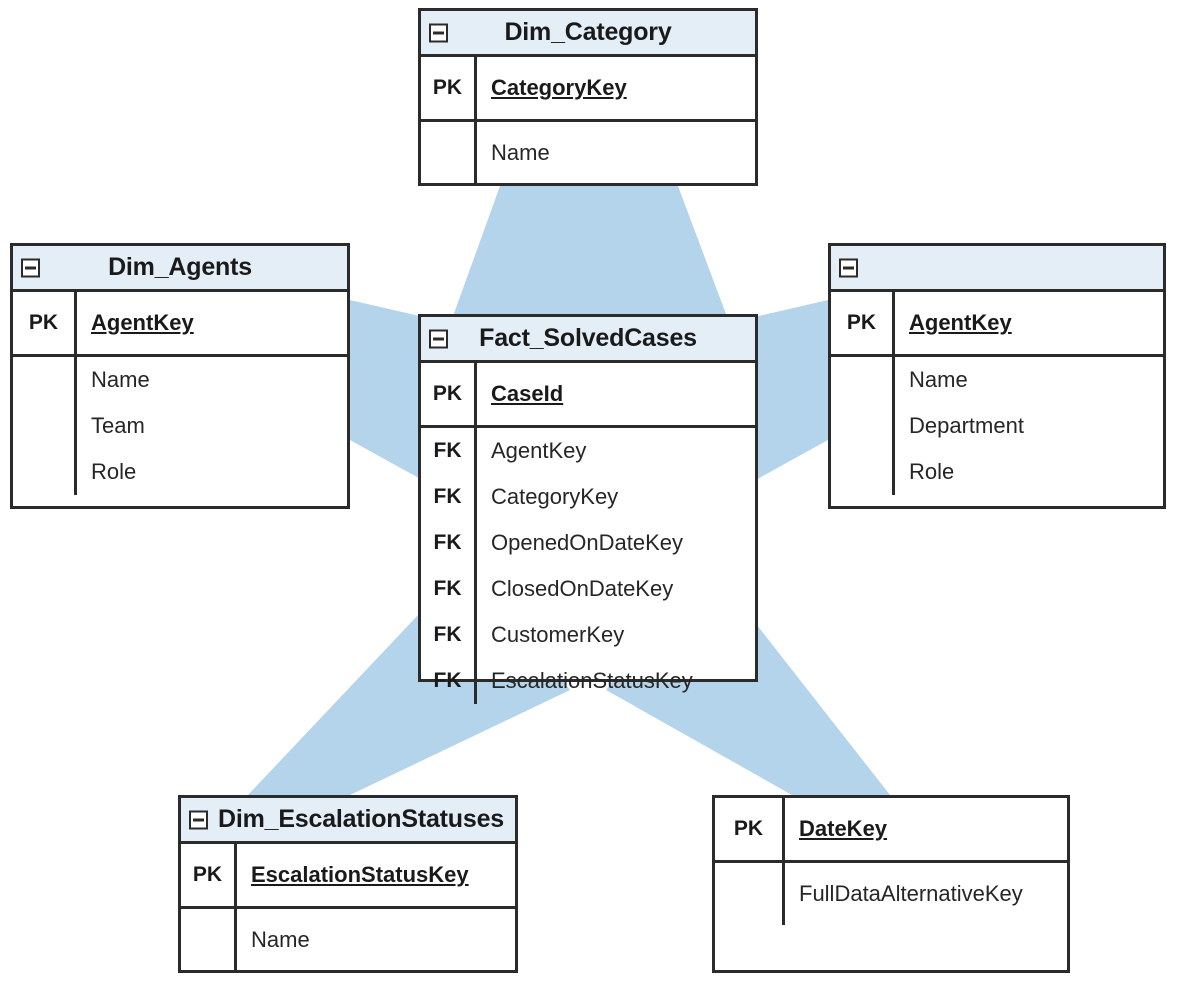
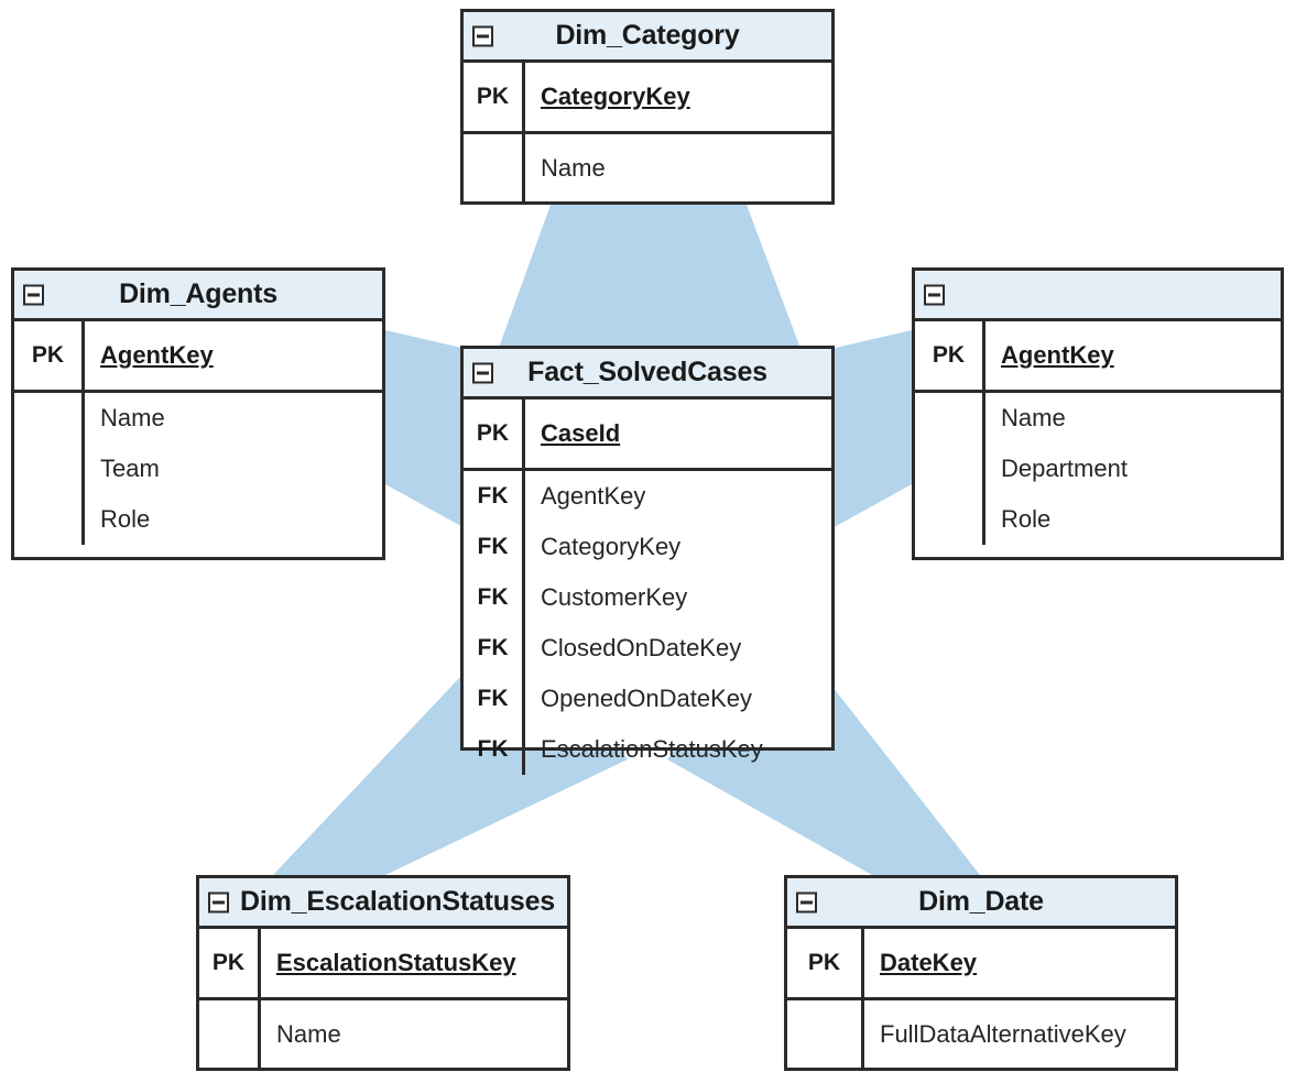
  Dim_Category
  PK
  CategoryKey
  Name
  Dim_Agents
  PK
  AgentKey
  Name
  Team
  Role
  Fact_SolvedCases
  PK
  CaseId
  FK
  AgentKey
  FK
  CategoryKey
  FK
- OpenedOnDateKey
+ CustomerKey
  FK
  ClosedOnDateKey
  FK
- CustomerKey
+ OpenedOnDateKey
  FK
  EscalationStatusKey
  PK
  AgentKey
  Name
  Department
  Role
  Dim_EscalationStatuses
  PK
  EscalationStatusKey
  Name
+ Dim_Date
  PK
  DateKey
  FullDataAlternativeKey
